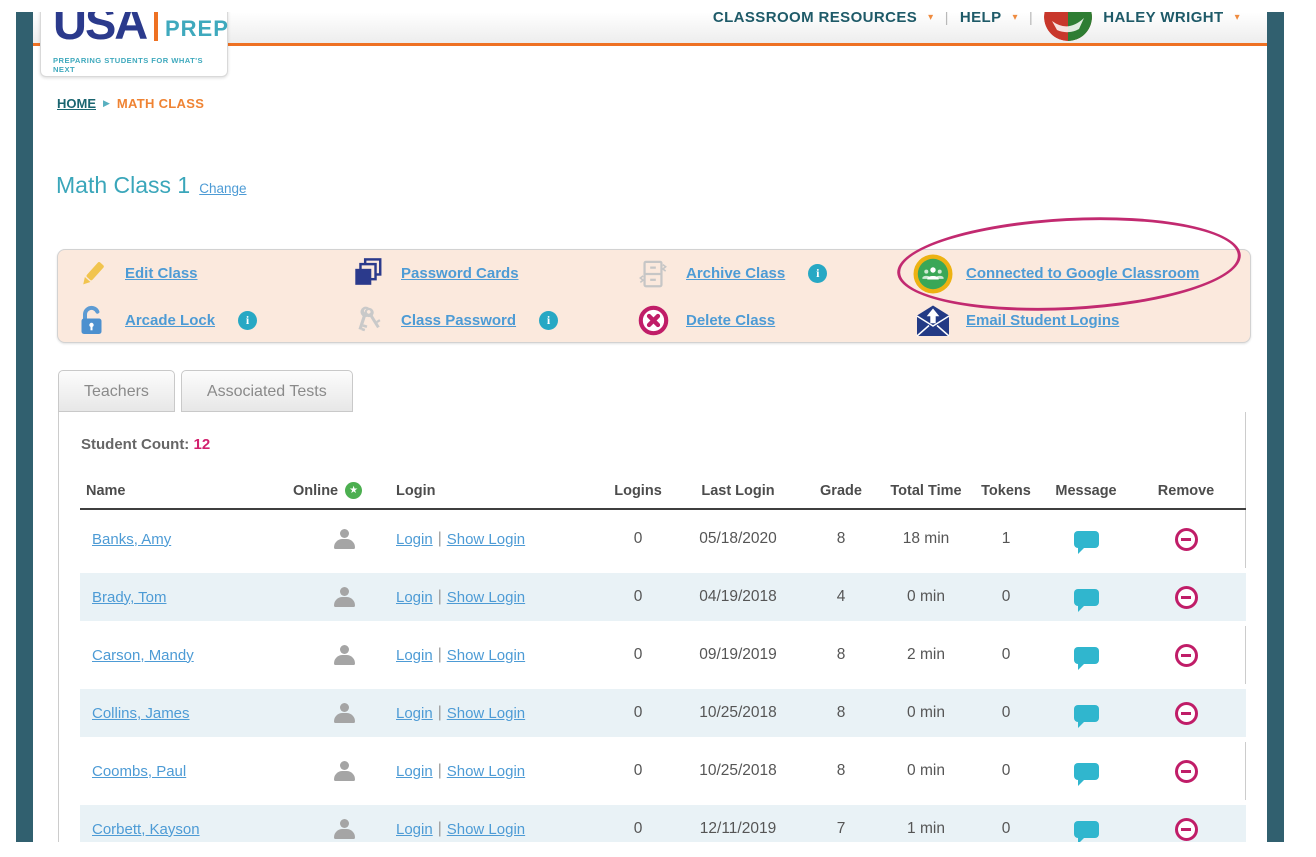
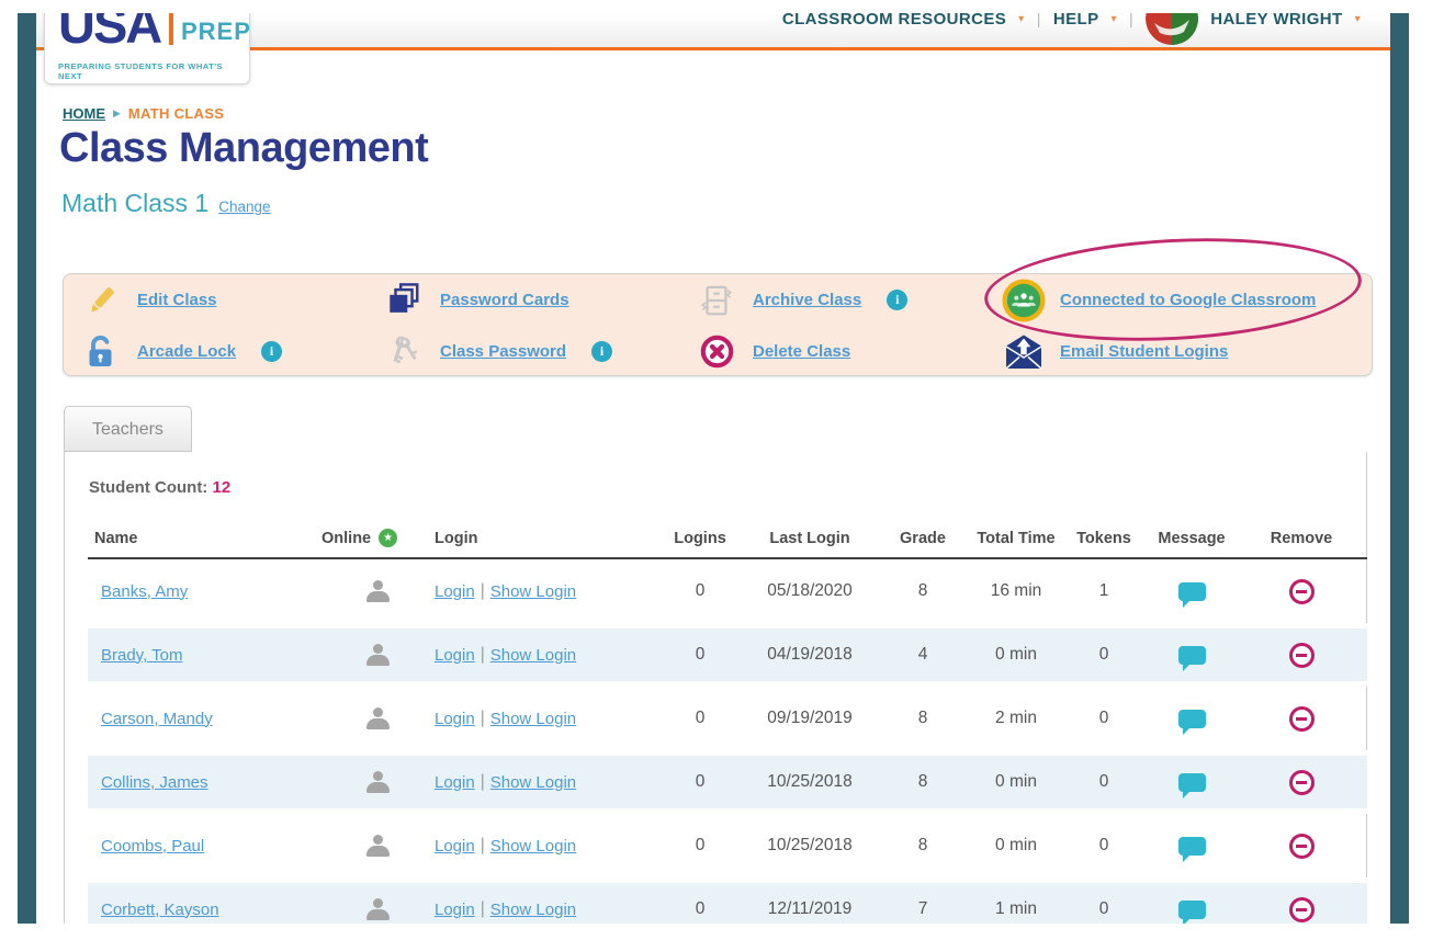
  CLASSROOM RESOURCES
  ▾
  |
  HELP
  ▾
  |
  HALEY WRIGHT
  ▾
  USA
  PREP
  PREPARING STUDENTS FOR WHAT'S NEXT
  HOME
  ▶
  MATH CLASS
+ Class Management
  Math Class 1
  Change
  Edit Class
  Password Cards
  Archive Class
  i
  Connected to Google Classroom
  Arcade Lock
  i
  Class Password
  i
  Delete Class
  Email Student Logins
  Teachers
- Associated Tests
  Student Count: 12
  Name
  Online
  ★
  Login
  Logins
  Last Login
  Grade
  Total Time
  Tokens
  Message
  Remove
  Banks, Amy
  Login
  |
  Show Login
  0
  05/18/2020
  8
- 18 min
+ 16 min
  1
  Brady, Tom
  Login
  |
  Show Login
  0
  04/19/2018
  4
  0 min
  0
  Carson, Mandy
  Login
  |
  Show Login
  0
  09/19/2019
  8
  2 min
  0
  Collins, James
  Login
  |
  Show Login
  0
  10/25/2018
  8
  0 min
  0
  Coombs, Paul
  Login
  |
  Show Login
  0
  10/25/2018
  8
  0 min
  0
  Corbett, Kayson
  Login
  |
  Show Login
  0
  12/11/2019
  7
  1 min
  0
